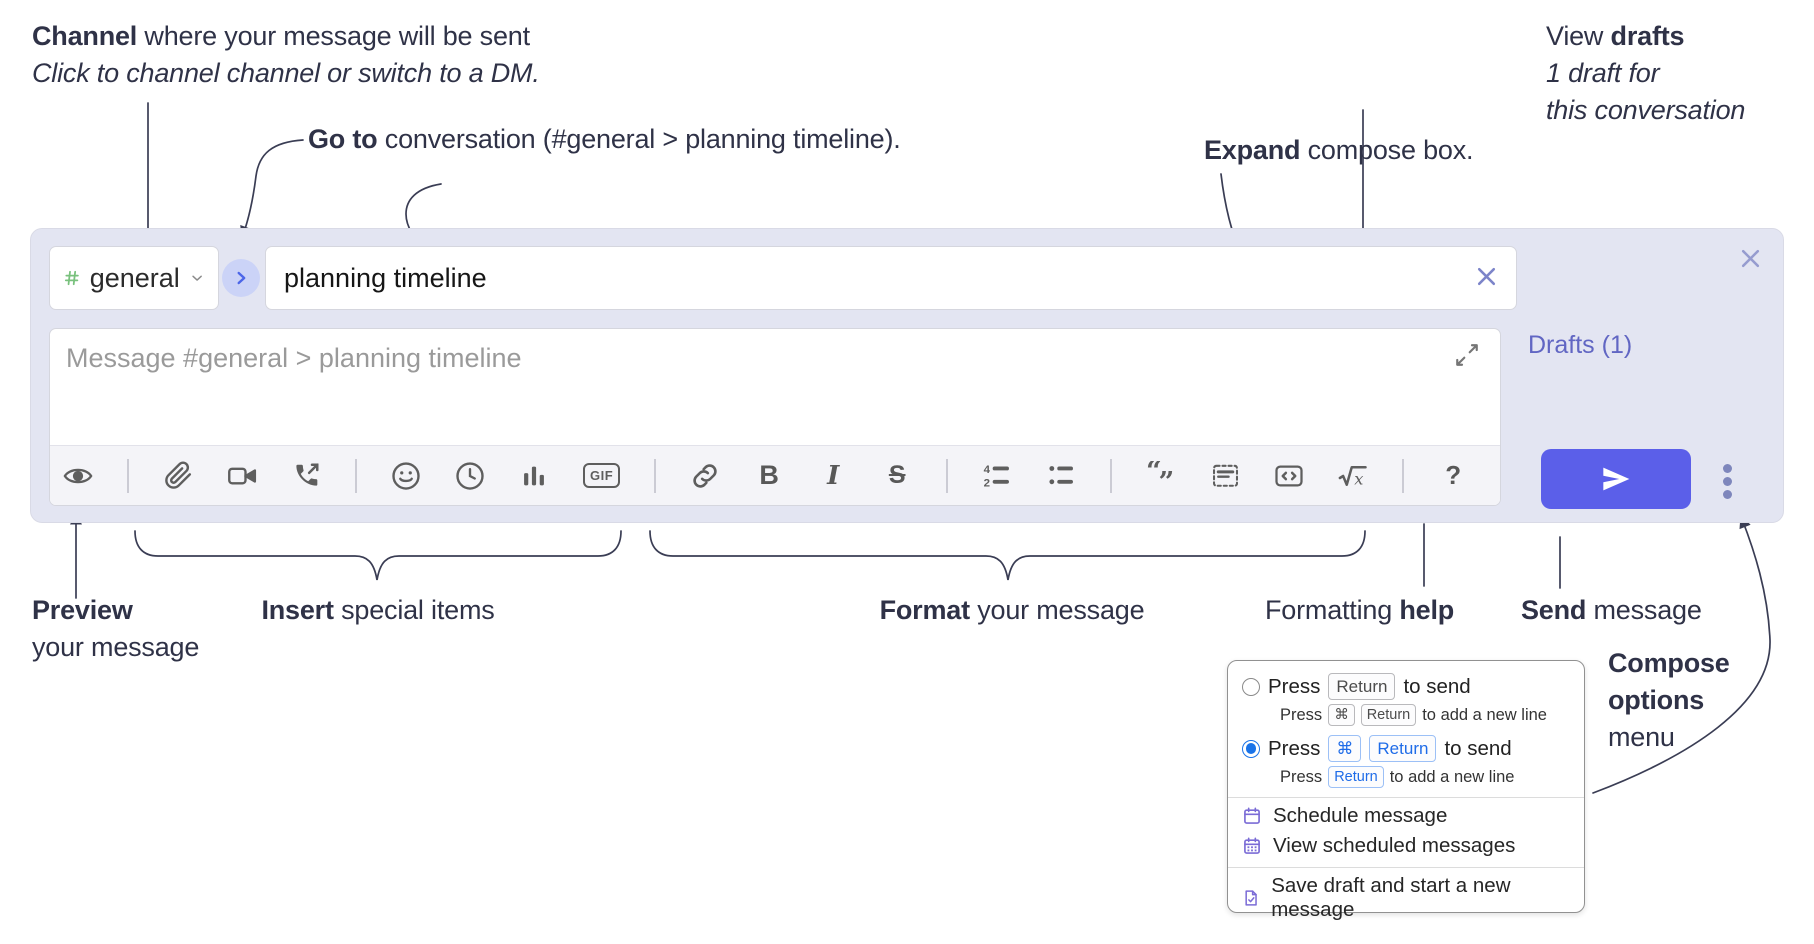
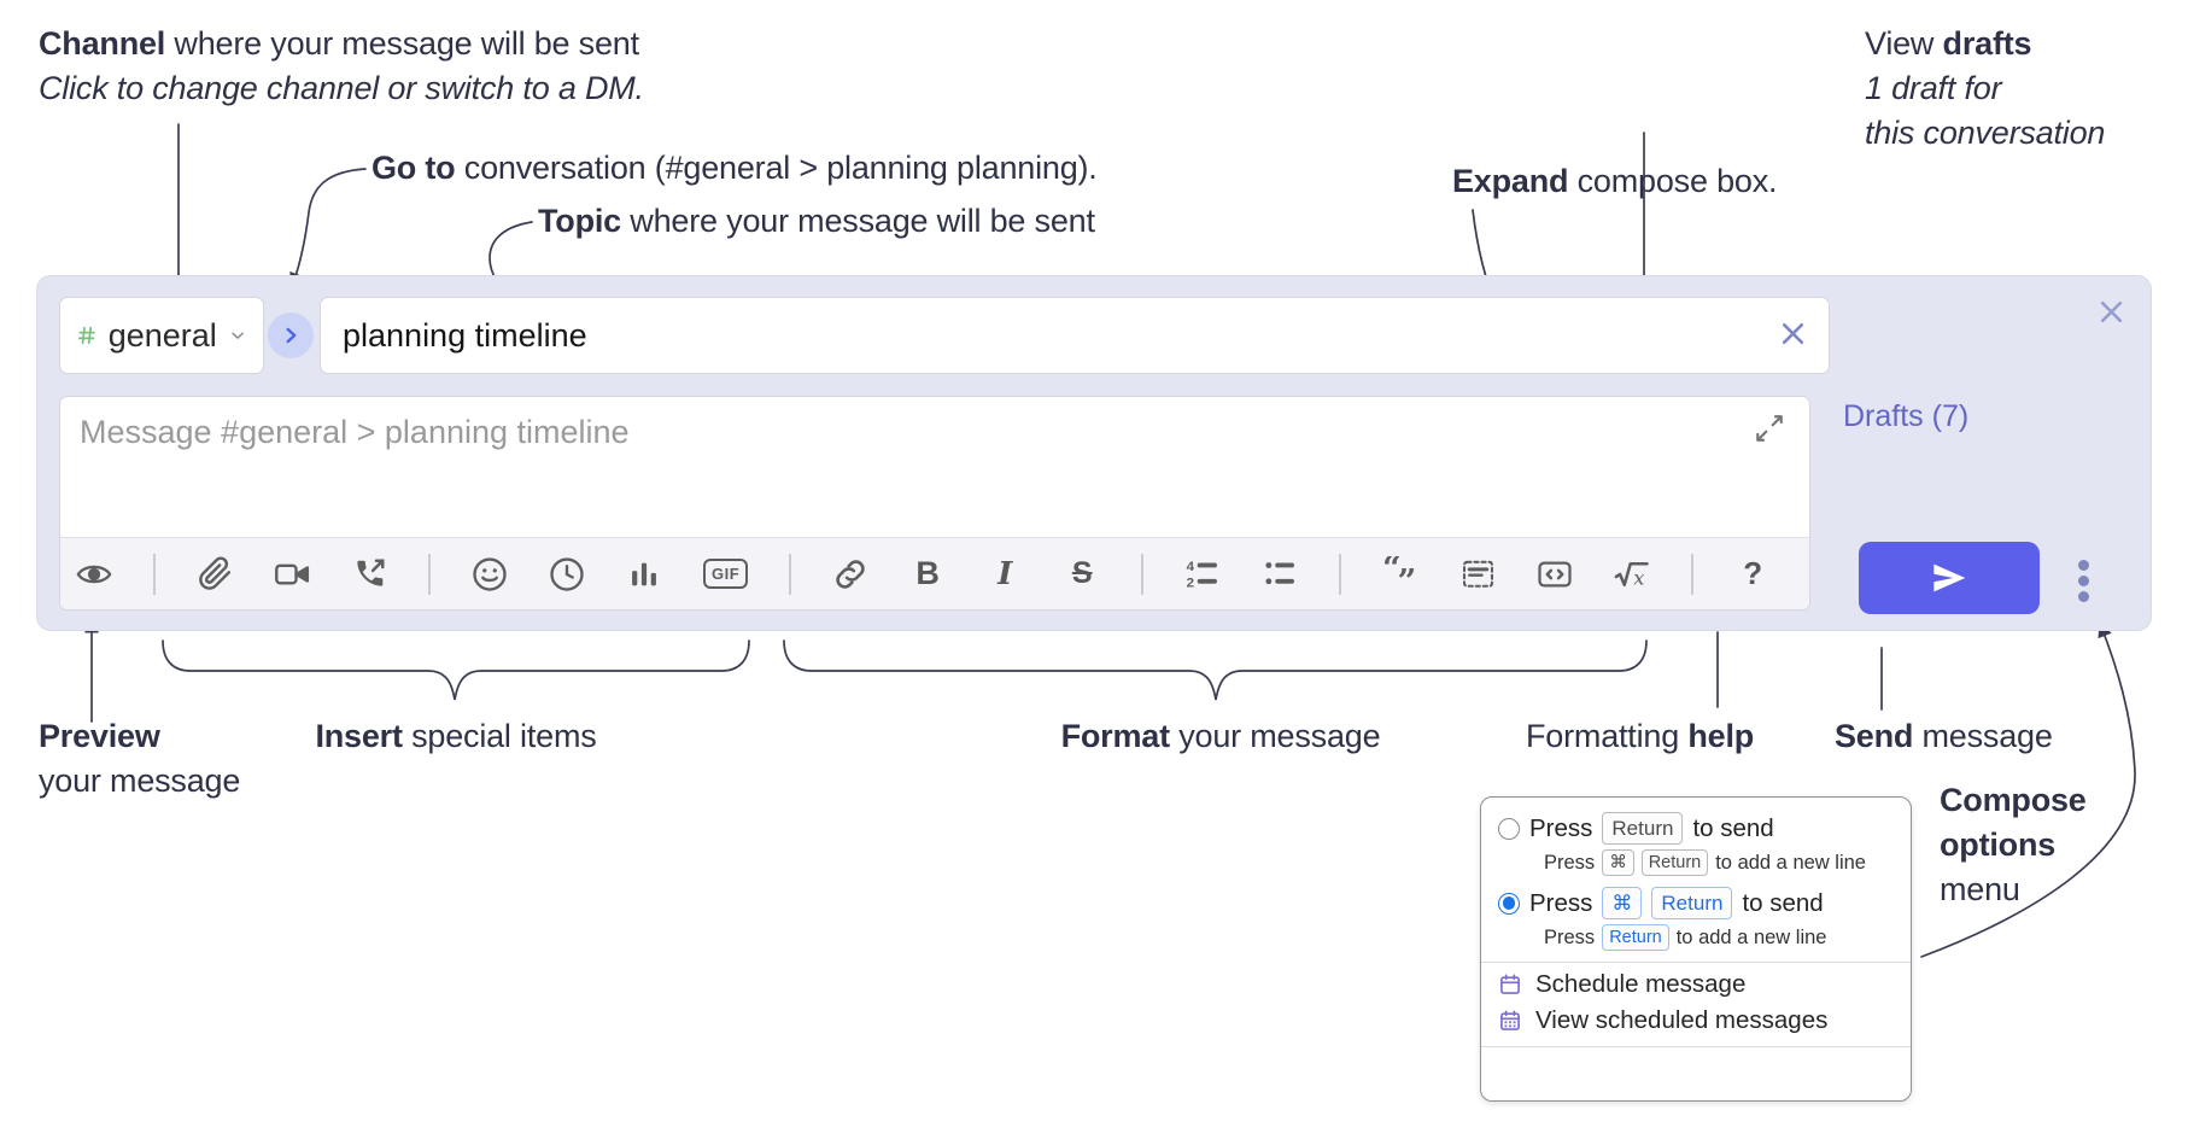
  Channel where your message will be sent
- Click to channel channel or switch to a DM.
+ Click to change channel or switch to a DM.
- Go to conversation (#general > planning timeline).
+ Go to conversation (#general > planning planning).
+ Topic where your message will be sent
  Expand compose box.
  View drafts
  1 draft for
  this conversation
  Preview
  your message
  Insert special items
  Format your message
  Formatting help
  Send message
  Compose
  options
  menu
  general
  planning timeline
- Drafts (1)
+ Drafts (7)
  Message #general > planning timeline
  GIF
  B
  I
  S
  4
  2
  “
  ”
  x
  ?
  Press
  Return
  to send
  Press
  ⌘
  Return
  to add a new line
  Press
  ⌘
  Return
  to send
  Press
  Return
  to add a new line
  Schedule message
  View scheduled messages
- Save draft and start a new message
